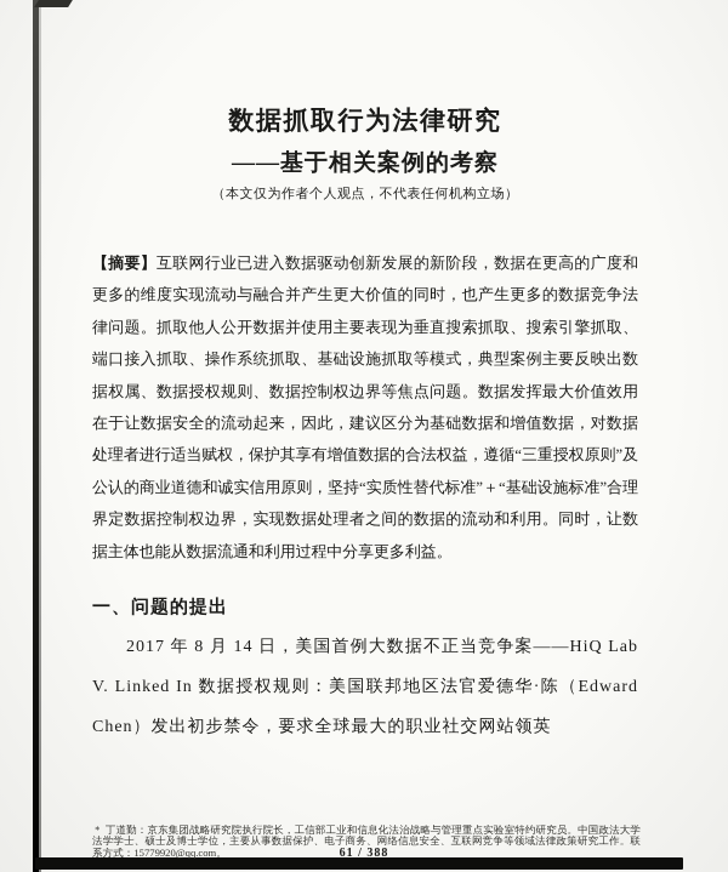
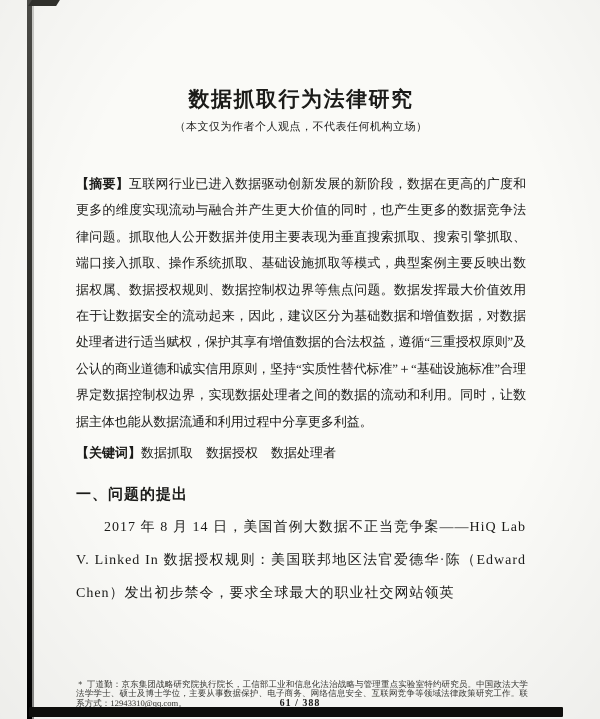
  数据抓取行为法律研究
- ——基于相关案例的考察
  （本文仅为作者个人观点，不代表任何机构立场）
  【摘要】互联网行业已进入数据驱动创新发展的新阶段，数据在更高的广度和更多的维度实现流动与融合并产生更大价值的同时，也产生更多的数据竞争法律问题。抓取他人公开数据并使用主要表现为垂直搜索抓取、搜索引擎抓取、端口接入抓取、操作系统抓取、基础设施抓取等模式，典型案例主要反映出数据权属、数据授权规则、数据控制权边界等焦点问题。数据发挥最大价值效用在于让数据安全的流动起来，因此，建议区分为基础数据和增值数据，对数据处理者进行适当赋权，保护其享有增值数据的合法权益，遵循“三重授权原则”及公认的商业道德和诚实信用原则，坚持“实质性替代标准”＋“基础设施标准”合理界定数据控制权边界，实现数据处理者之间的数据的流动和利用。同时，让数据主体也能从数据流通和利用过程中分享更多利益。
+ 【关键词】数据抓取 数据授权 数据处理者
  一、问题的提出
  2017 年 8 月 14 日，美国首例大数据不正当竞争案——HiQ Lab V. Linked In 数据授权规则：美国联邦地区法官爱德华·陈（Edward Chen）发出初步禁令，要求全球最大的职业社交网站领英
- ＊ 丁道勤：京东集团战略研究院执行院长，工信部工业和信息化法治战略与管理重点实验室特约研究员。中国政法大学法学学士、硕士及博士学位，主要从事数据保护、电子商务、网络信息安全、互联网竞争等领域法律政策研究工作。联系方式：15779920@qq.com。
+ ＊ 丁道勤：京东集团战略研究院执行院长，工信部工业和信息化法治战略与管理重点实验室特约研究员。中国政法大学法学学士、硕士及博士学位，主要从事数据保护、电子商务、网络信息安全、互联网竞争等领域法律政策研究工作。联系方式：12943310@qq.com。
  61 / 388
